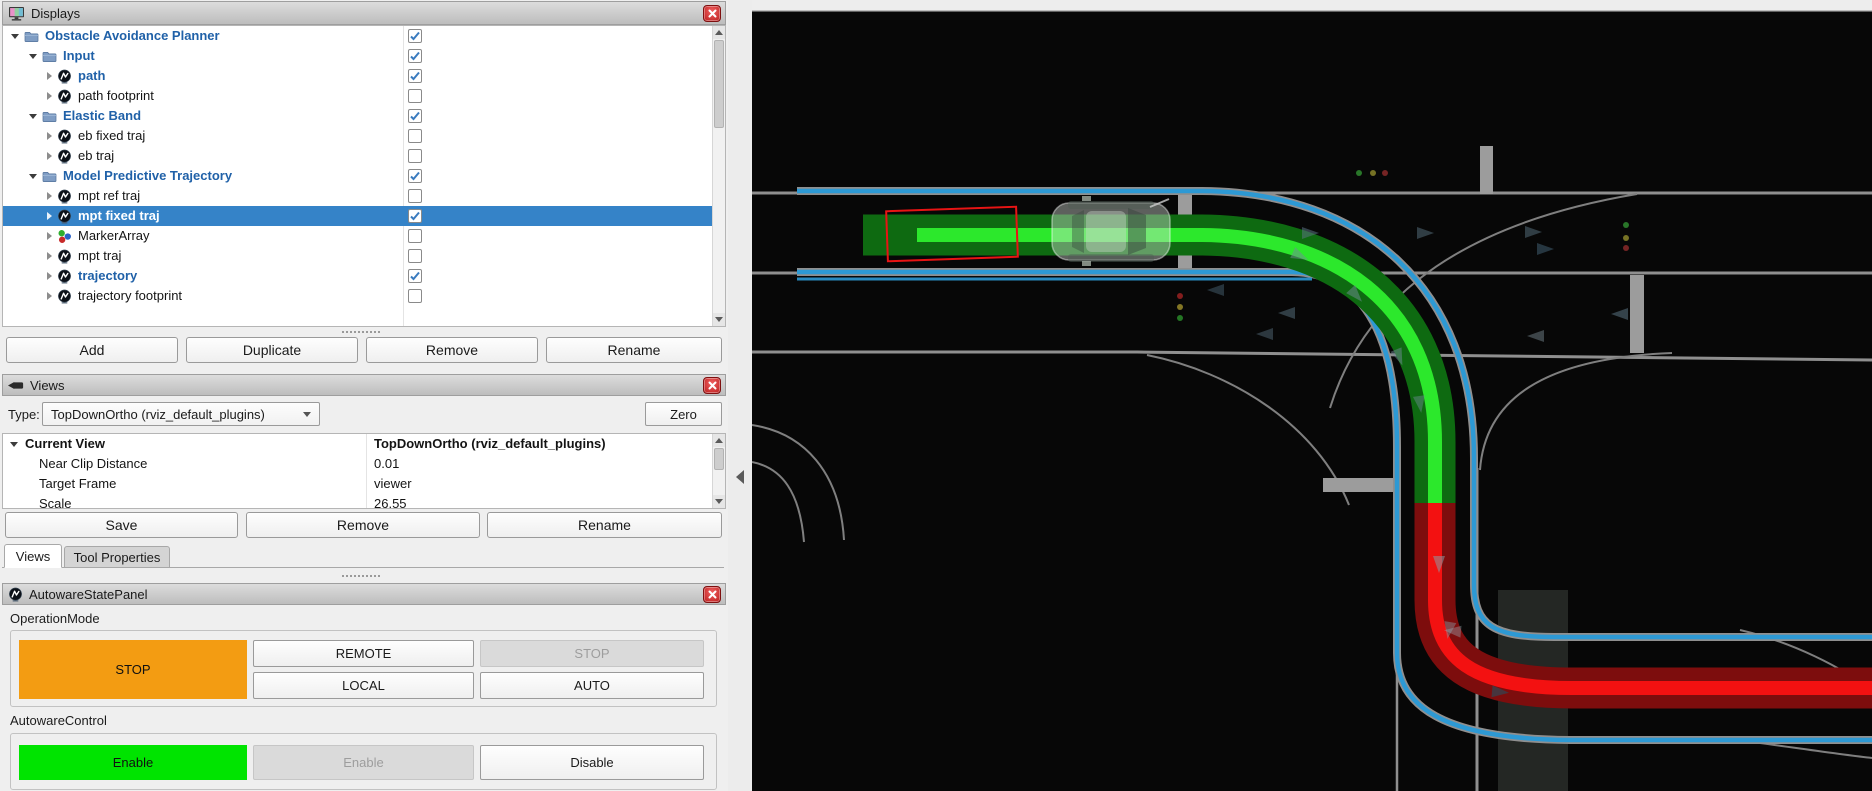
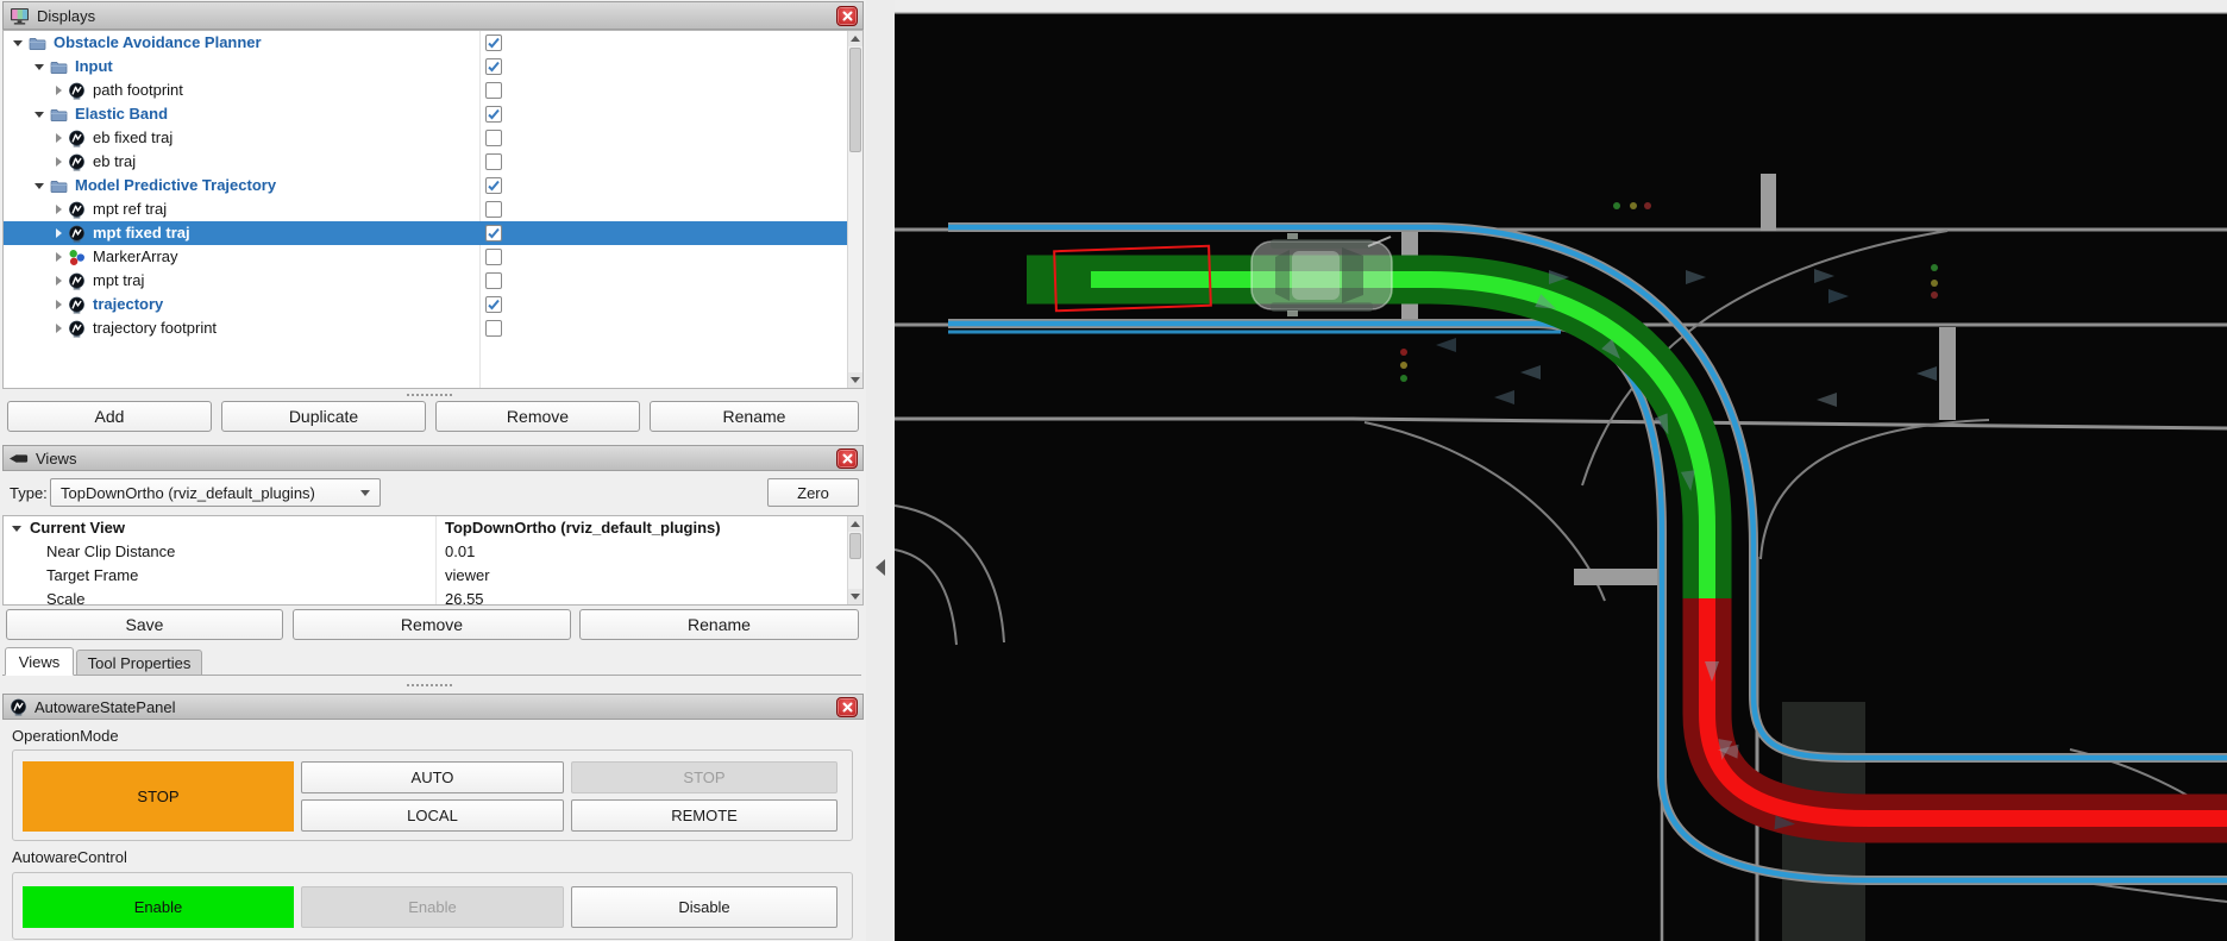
  Displays
  Obstacle Avoidance Planner
  Input
- path
  path footprint
  Elastic Band
  eb fixed traj
  eb traj
  Model Predictive Trajectory
  mpt ref traj
  mpt fixed traj
  MarkerArray
  mpt traj
  trajectory
  trajectory footprint
  Add
  Duplicate
  Remove
  Rename
  Views
  Type:
  TopDownOrtho (rviz_default_plugins)
  Zero
  Current View
  TopDownOrtho (rviz_default_plugins)
  Near Clip Distance
  0.01
  Target Frame
  viewer
  Scale
  26.55
  Save
  Remove
  Rename
  Views
  Tool Properties
  AutowareStatePanel
  OperationMode
  STOP
- REMOTE
+ AUTO
  STOP
  LOCAL
- AUTO
+ REMOTE
  AutowareControl
  Enable
  Enable
  Disable
